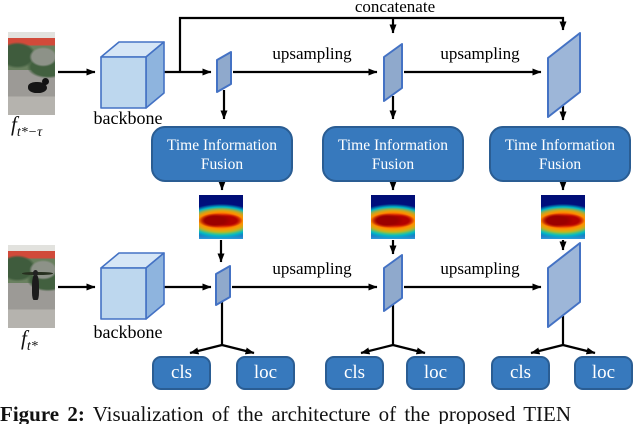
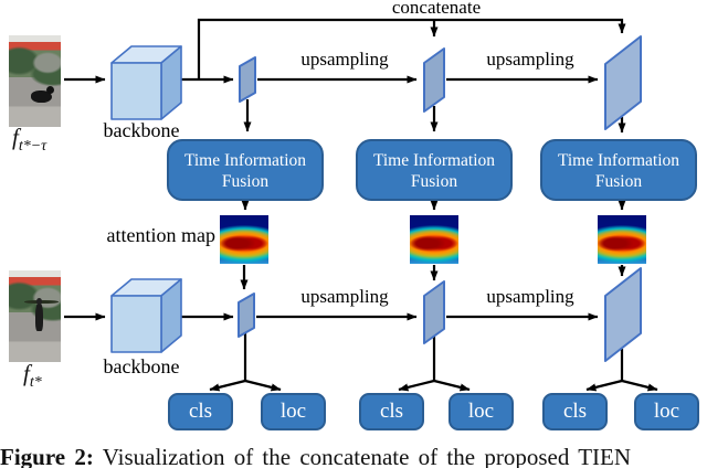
  ft*−τ
  ft*
  concatenate
  upsampling
  upsampling
  upsampling
  upsampling
  backbone
  backbone
+ attention map
  Time Information
  Fusion
  Time Information
  Fusion
  Time Information
  Fusion
  cls
  loc
  cls
  loc
  cls
  loc
- Figure 2: Visualization of the architecture of the proposed TIEN
+ Figure 2: Visualization of the concatenate of the proposed TIEN
